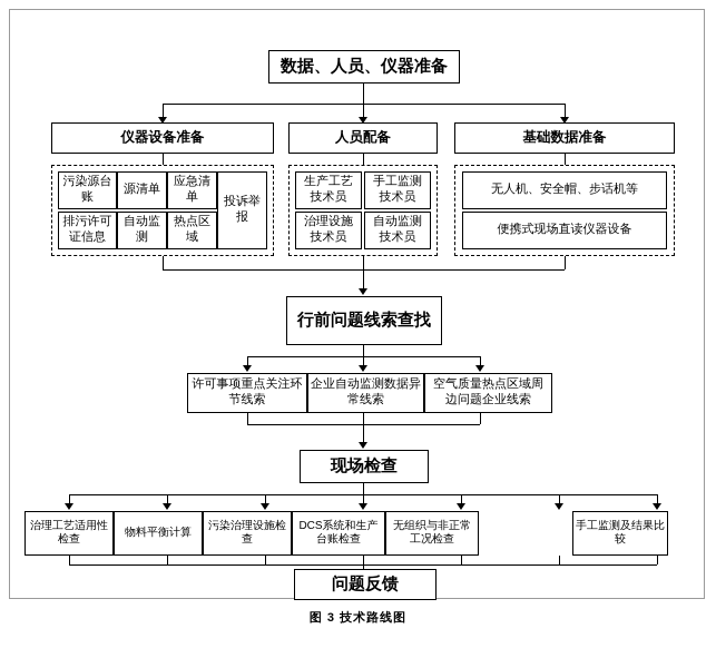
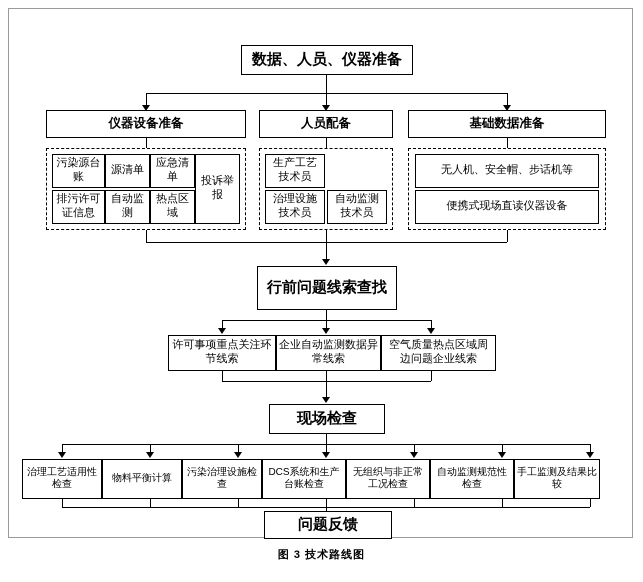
  数据、人员、仪器准备
  仪器设备准备
  人员配备
  基础数据准备
  污染源台账
  源清单
  应急清单
  投诉举报
  排污许可证信息
  自动监测
  热点区域
  生产工艺技术员
- 手工监测技术员
  治理设施技术员
  自动监测技术员
  无人机、安全帽、步话机等
  便携式现场直读仪器设备
  行前问题线索查找
  许可事项重点关注环节线索
  企业自动监测数据异常线索
  空气质量热点区域周边问题企业线索
  现场检查
  治理工艺适用性检查
  物料平衡计算
  污染治理设施检查
  DCS系统和生产台账检查
  无组织与非正常工况检查
+ 自动监测规范性检查
  手工监测及结果比较
  问题反馈
  图 3 技术路线图
